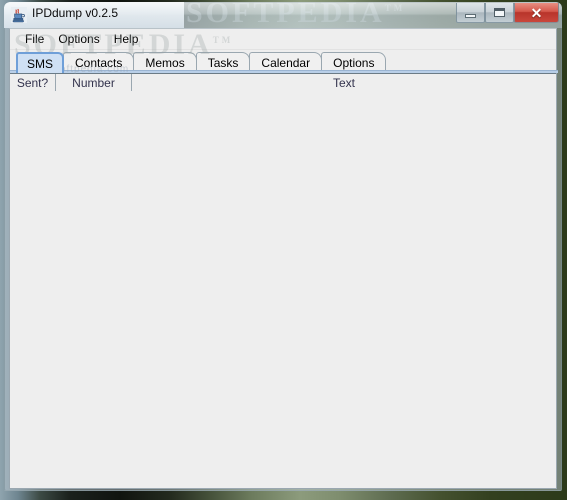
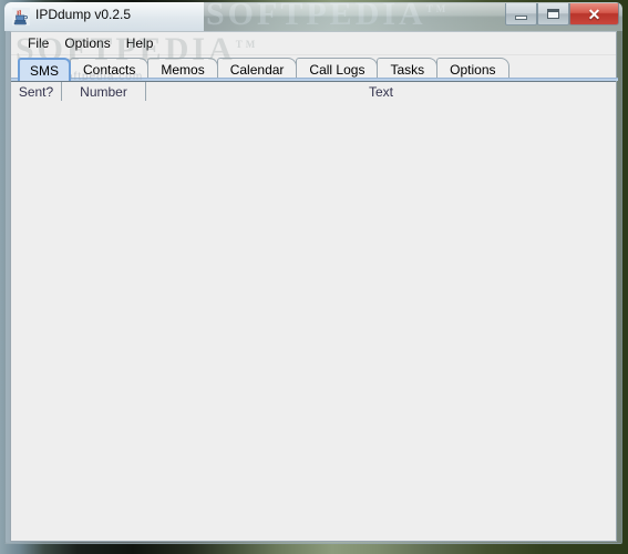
  IPDdump v0.2.5
  ✕
  File
  Options
  Help
  SMS
  Contacts
  Memos
- Tasks
+ Calendar
+ Call Logs
- Calendar
+ Tasks
  Options
  Sent?
  Number
  Text
  SOFTPEDIATM
